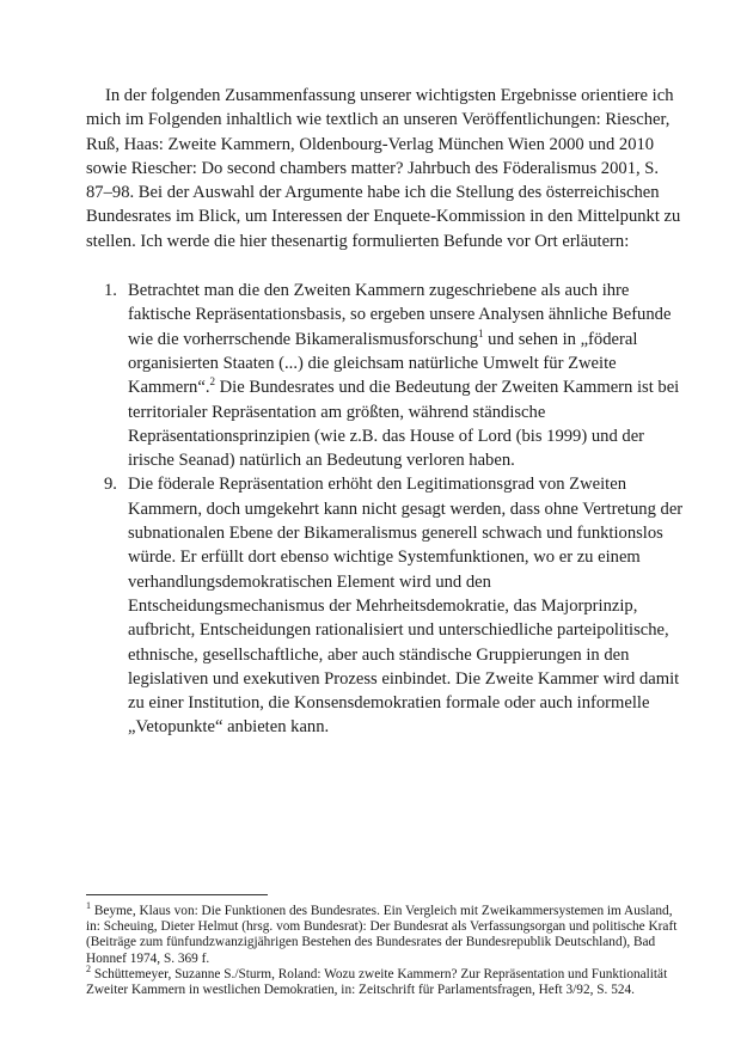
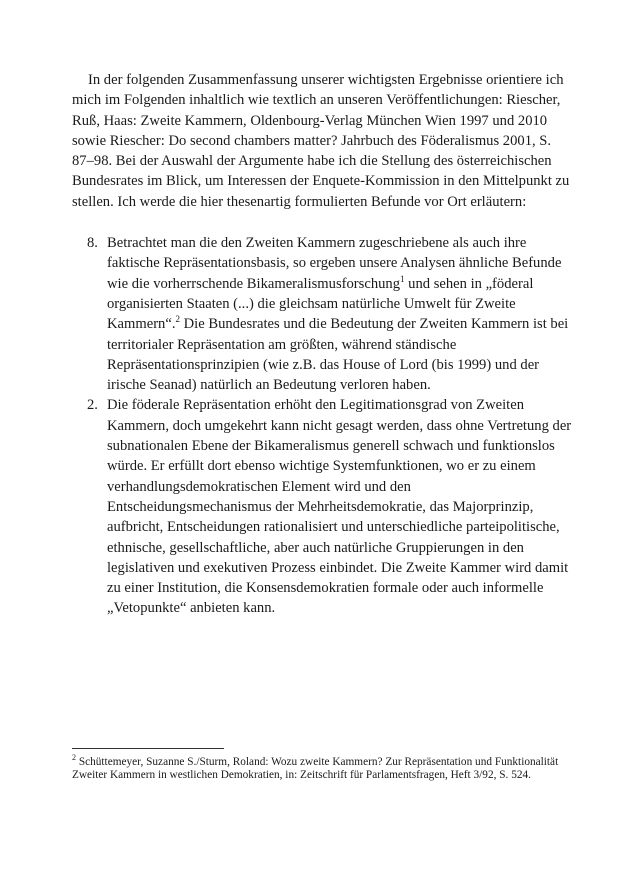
- In der folgenden Zusammenfassung unserer wichtigsten Ergebnisse orientiere ich mich im Folgenden inhaltlich wie textlich an unseren Veröffentlichungen: Riescher, Ruß, Haas: Zweite Kammern, Oldenbourg-Verlag München Wien 2000 und 2010 sowie Riescher: Do second chambers matter? Jahrbuch des Föderalismus 2001, S. 87–98. Bei der Auswahl der Argumente habe ich die Stellung des österreichischen Bundesrates im Blick, um Interessen der Enquete-Kommission in den Mittelpunkt zu stellen. Ich werde die hier thesenartig formulierten Befunde vor Ort erläutern:
+ In der folgenden Zusammenfassung unserer wichtigsten Ergebnisse orientiere ich mich im Folgenden inhaltlich wie textlich an unseren Veröffentlichungen: Riescher, Ruß, Haas: Zweite Kammern, Oldenbourg-Verlag München Wien 1997 und 2010 sowie Riescher: Do second chambers matter? Jahrbuch des Föderalismus 2001, S. 87–98. Bei der Auswahl der Argumente habe ich die Stellung des österreichischen Bundesrates im Blick, um Interessen der Enquete-Kommission in den Mittelpunkt zu stellen. Ich werde die hier thesenartig formulierten Befunde vor Ort erläutern:
- 1.
+ 8.
  Betrachtet man die den Zweiten Kammern zugeschriebene als auch ihre faktische Repräsentationsbasis, so ergeben unsere Analysen ähnliche Befunde wie die vorherrschende Bikameralismusforschung1 und sehen in „föderal organisierten Staaten (...) die gleichsam natürliche Umwelt für Zweite Kammern“.2 Die Bundesrates und die Bedeutung der Zweiten Kammern ist bei territorialer Repräsentation am größten, während ständische Repräsentationsprinzipien (wie z.B. das House of Lord (bis 1999) und der irische Seanad) natürlich an Bedeutung verloren haben.
- 9.
+ 2.
- Die föderale Repräsentation erhöht den Legitimationsgrad von Zweiten Kammern, doch umgekehrt kann nicht gesagt werden, dass ohne Vertretung der subnationalen Ebene der Bikameralismus generell schwach und funktionslos würde. Er erfüllt dort ebenso wichtige Systemfunktionen, wo er zu einem verhandlungsdemokratischen Element wird und den Entscheidungsmechanismus der Mehrheitsdemokratie, das Majorprinzip, aufbricht, Entscheidungen rationalisiert und unterschiedliche parteipolitische, ethnische, gesellschaftliche, aber auch ständische Gruppierungen in den legislativen und exekutiven Prozess einbindet. Die Zweite Kammer wird damit zu einer Institution, die Konsensdemokratien formale oder auch informelle „Vetopunkte“ anbieten kann.
+ Die föderale Repräsentation erhöht den Legitimationsgrad von Zweiten Kammern, doch umgekehrt kann nicht gesagt werden, dass ohne Vertretung der subnationalen Ebene der Bikameralismus generell schwach und funktionslos würde. Er erfüllt dort ebenso wichtige Systemfunktionen, wo er zu einem verhandlungsdemokratischen Element wird und den Entscheidungsmechanismus der Mehrheitsdemokratie, das Majorprinzip, aufbricht, Entscheidungen rationalisiert und unterschiedliche parteipolitische, ethnische, gesellschaftliche, aber auch natürliche Gruppierungen in den legislativen und exekutiven Prozess einbindet. Die Zweite Kammer wird damit zu einer Institution, die Konsensdemokratien formale oder auch informelle „Vetopunkte“ anbieten kann.
- 1 Beyme, Klaus von: Die Funktionen des Bundesrates. Ein Vergleich mit Zweikammersystemen im Ausland, in: Scheuing, Dieter Helmut (hrsg. vom Bundesrat): Der Bundesrat als Verfassungsorgan und politische Kraft (Beiträge zum fünfundzwanzigjährigen Bestehen des Bundesrates der Bundesrepublik Deutschland), Bad Honnef 1974, S. 369 f.
  2 Schüttemeyer, Suzanne S./Sturm, Roland: Wozu zweite Kammern? Zur Repräsentation und Funktionalität Zweiter Kammern in westlichen Demokratien, in: Zeitschrift für Parlamentsfragen, Heft 3/92, S. 524.
